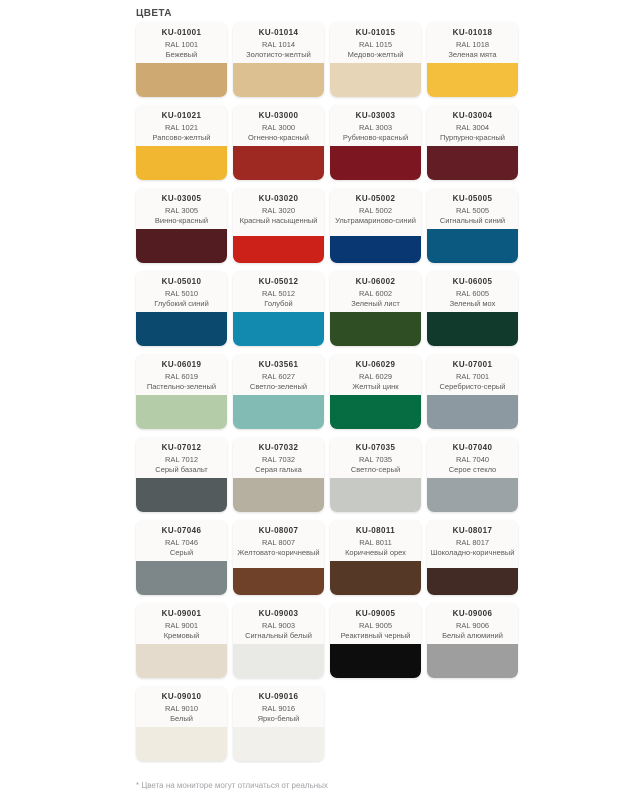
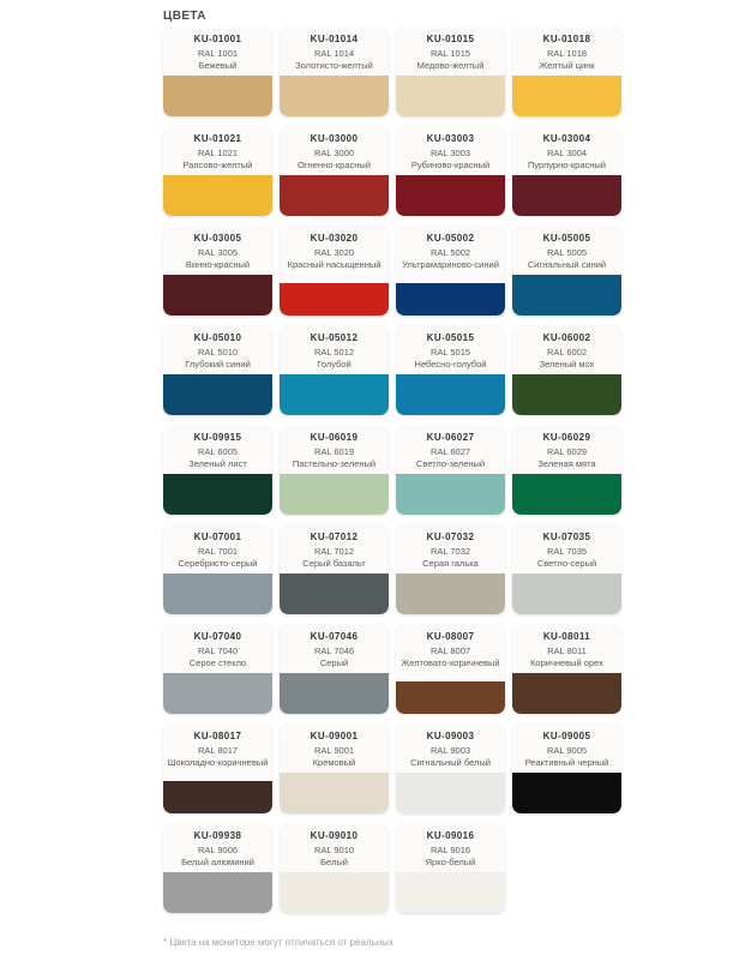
  ЦВЕТА
  KU-01001
  RAL 1001
  Бежевый
  KU-01014
  RAL 1014
  Золотисто-желтый
  KU-01015
  RAL 1015
  Медово-желтый
  KU-01018
  RAL 1018
- Зеленая мята
+ Желтый цинк
  KU-01021
  RAL 1021
  Рапсово-желтый
  KU-03000
  RAL 3000
  Огненно-красный
  KU-03003
  RAL 3003
  Рубиново-красный
  KU-03004
  RAL 3004
  Пурпурно-красный
  KU-03005
  RAL 3005
  Винно-красный
  KU-03020
  RAL 3020
  Красный насыщенный
  KU-05002
  RAL 5002
  Ультрамариново-синий
  KU-05005
  RAL 5005
  Сигнальный синий
  KU-05010
  RAL 5010
  Глубокий синий
  KU-05012
  RAL 5012
  Голубой
+ KU-05015
+ RAL 5015
+ Небесно-голубой
  KU-06002
  RAL 6002
- Зеленый лист
+ Зеленый мох
- KU-06005
+ KU-09915
  RAL 6005
- Зеленый мох
+ Зеленый лист
  KU-06019
  RAL 6019
  Пастельно-зеленый
- KU-03561
+ KU-06027
  RAL 6027
  Светло-зеленый
  KU-06029
  RAL 6029
- Желтый цинк
+ Зеленая мята
  KU-07001
  RAL 7001
  Серебристо-серый
  KU-07012
  RAL 7012
  Серый базальт
  KU-07032
  RAL 7032
  Серая галька
  KU-07035
  RAL 7035
  Светло-серый
  KU-07040
  RAL 7040
  Серое стекло
  KU-07046
  RAL 7046
  Серый
  KU-08007
  RAL 8007
  Желтовато-коричневый
  KU-08011
  RAL 8011
  Коричневый орех
  KU-08017
  RAL 8017
  Шоколадно-коричневый
  KU-09001
  RAL 9001
  Кремовый
  KU-09003
  RAL 9003
  Сигнальный белый
  KU-09005
  RAL 9005
  Реактивный черный
- KU-09006
+ KU-09938
  RAL 9006
  Белый алюминий
  KU-09010
  RAL 9010
  Белый
  KU-09016
  RAL 9016
  Ярко-белый
  * Цвета на мониторе могут отличаться от реальных
